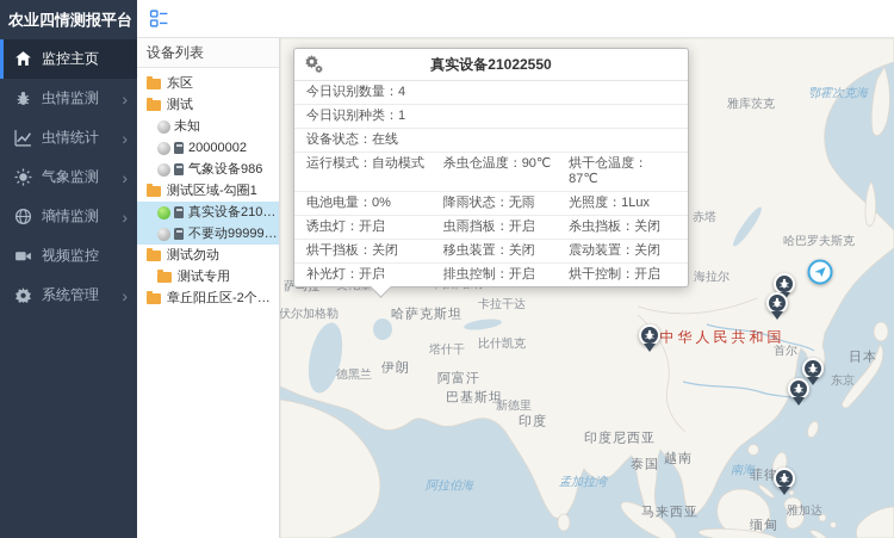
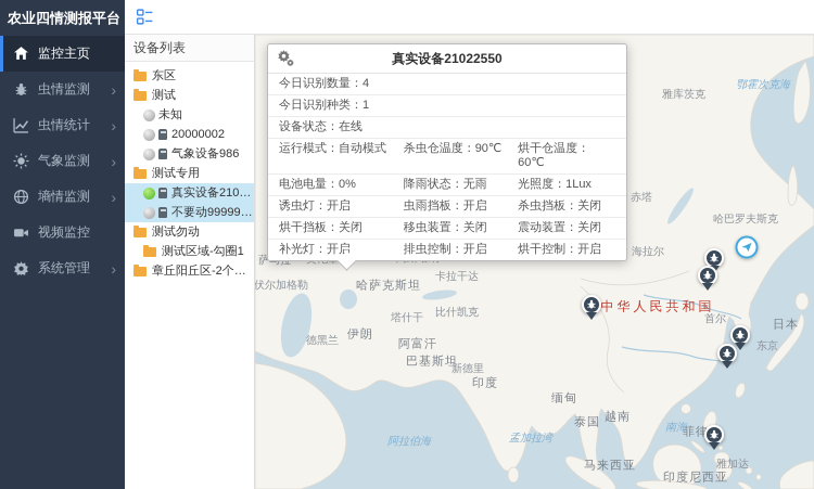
  农业四情测报平台
  监控主页
  虫情监测
  ›
  虫情统计
  ›
  气象监测
  ›
  墒情监测
  ›
  视频监控
  系统管理
  ›
  设备列表
  东区
  测试
  未知
  20000002
  气象设备986
- 测试区域-勾圈1
+ 测试专用
  真实设备21022
  不要动9999999
  测试勿动
- 测试专用
+ 测试区域-勾圈1
  章丘阳丘区-2个摄像
  雅库茨克
  鄂霍次克海
  赤塔
  哈巴罗夫斯克
  伏尔加格勒
  卡拉干达
  哈萨克斯坦
  海拉尔
  塔什干
  比什凯克
  中华人民共和国
  首尔
  日本
  东京
  德黑兰
  伊朗
  阿富汗
  巴基斯坦
  新德里
  印度
- 印度尼西亚
+ 缅甸
  泰国
  越南
  阿拉伯海
  孟加拉湾
  南海
  马来西亚
  雅加达
- 缅甸
+ 印度尼西亚
  真实设备21022550
  今日识别数量：4
  今日识别种类：1
  设备状态：在线
  运行模式：自动模式
  杀虫仓温度：90℃
- 烘干仓温度：87℃
+ 烘干仓温度：60℃
  电池电量：0%
  降雨状态：无雨
  光照度：1Lux
  诱虫灯：开启
  虫雨挡板：开启
  杀虫挡板：关闭
  烘干挡板：关闭
  移虫装置：关闭
  震动装置：关闭
  补光灯：开启
  排虫控制：开启
  烘干控制：开启
